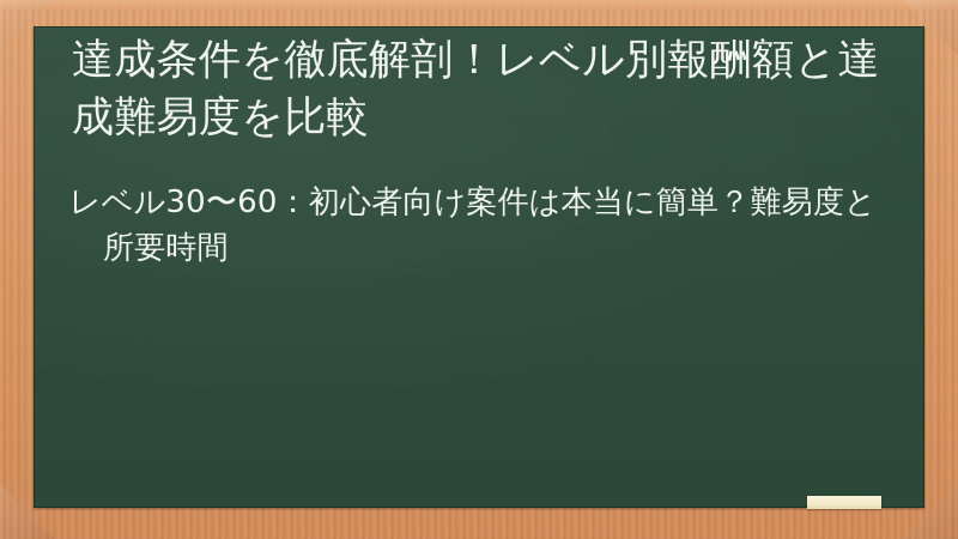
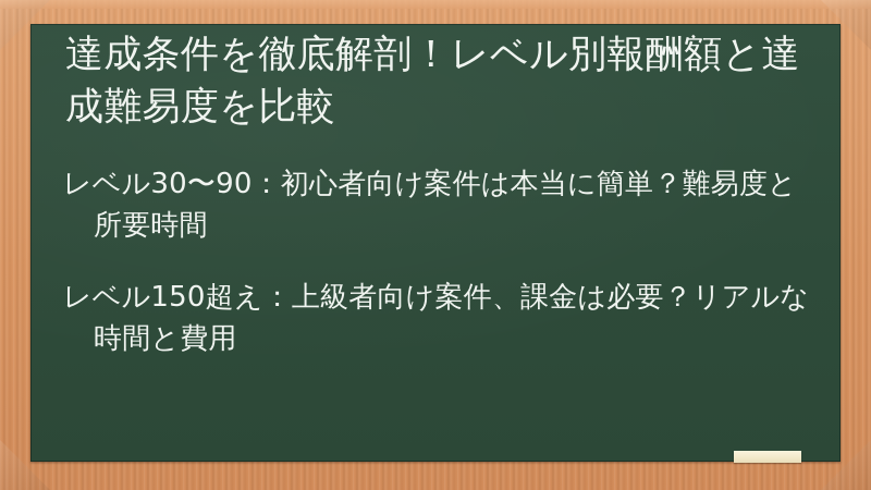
  達成条件を徹底解剖！レベル別報酬額と達成難易度を比較
- レベル30〜60：初心者向け案件は本当に簡単？難易度と所要時間
+ レベル30〜90：初心者向け案件は本当に簡単？難易度と所要時間
+ レベル150超え：上級者向け案件、課金は必要？リアルな時間と費用
